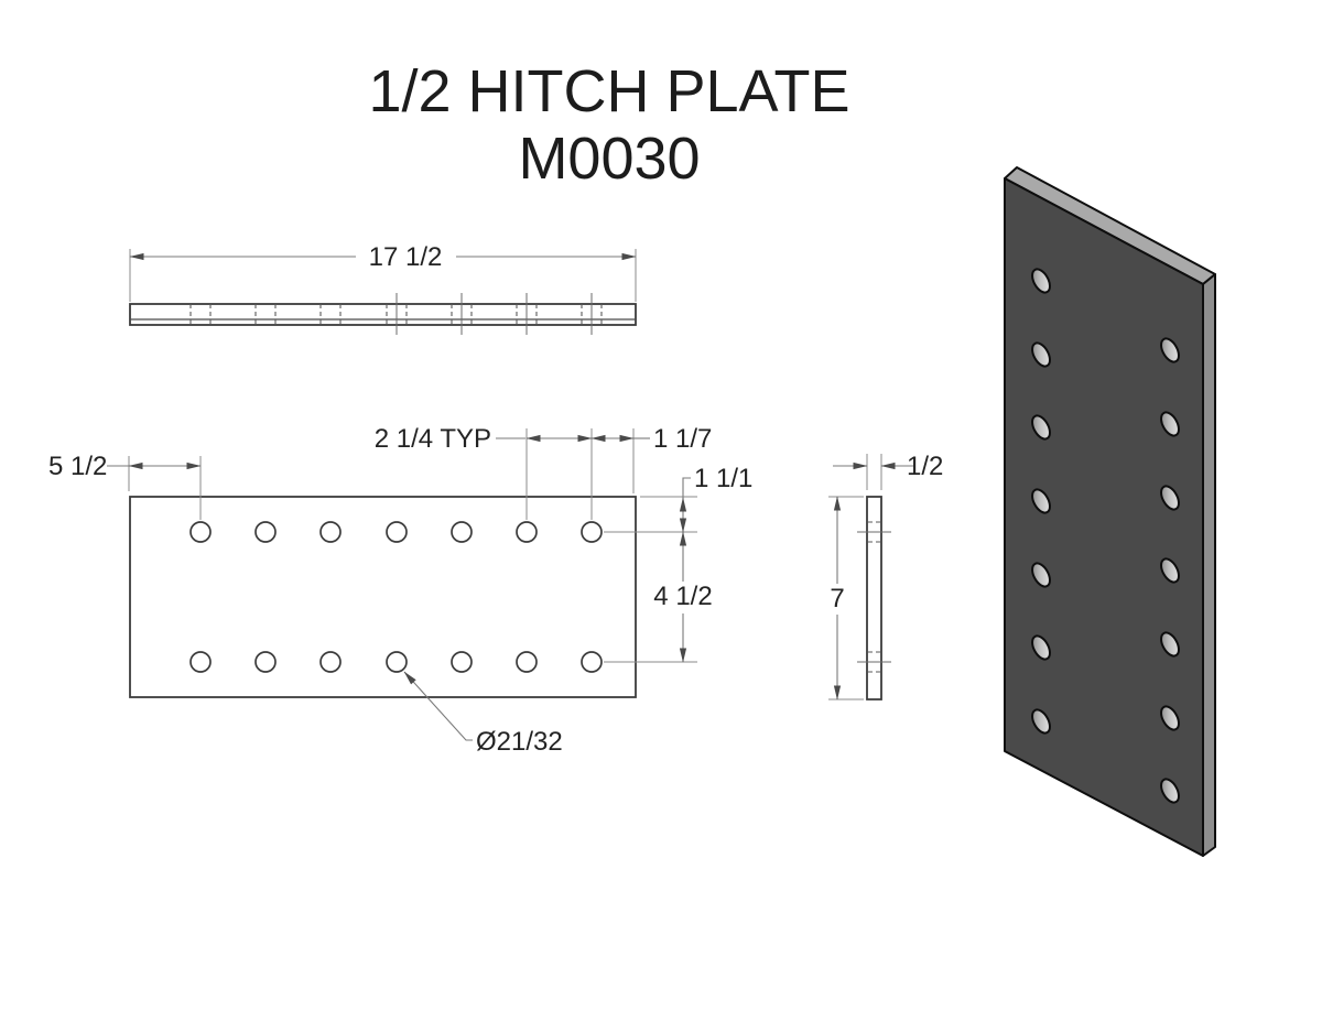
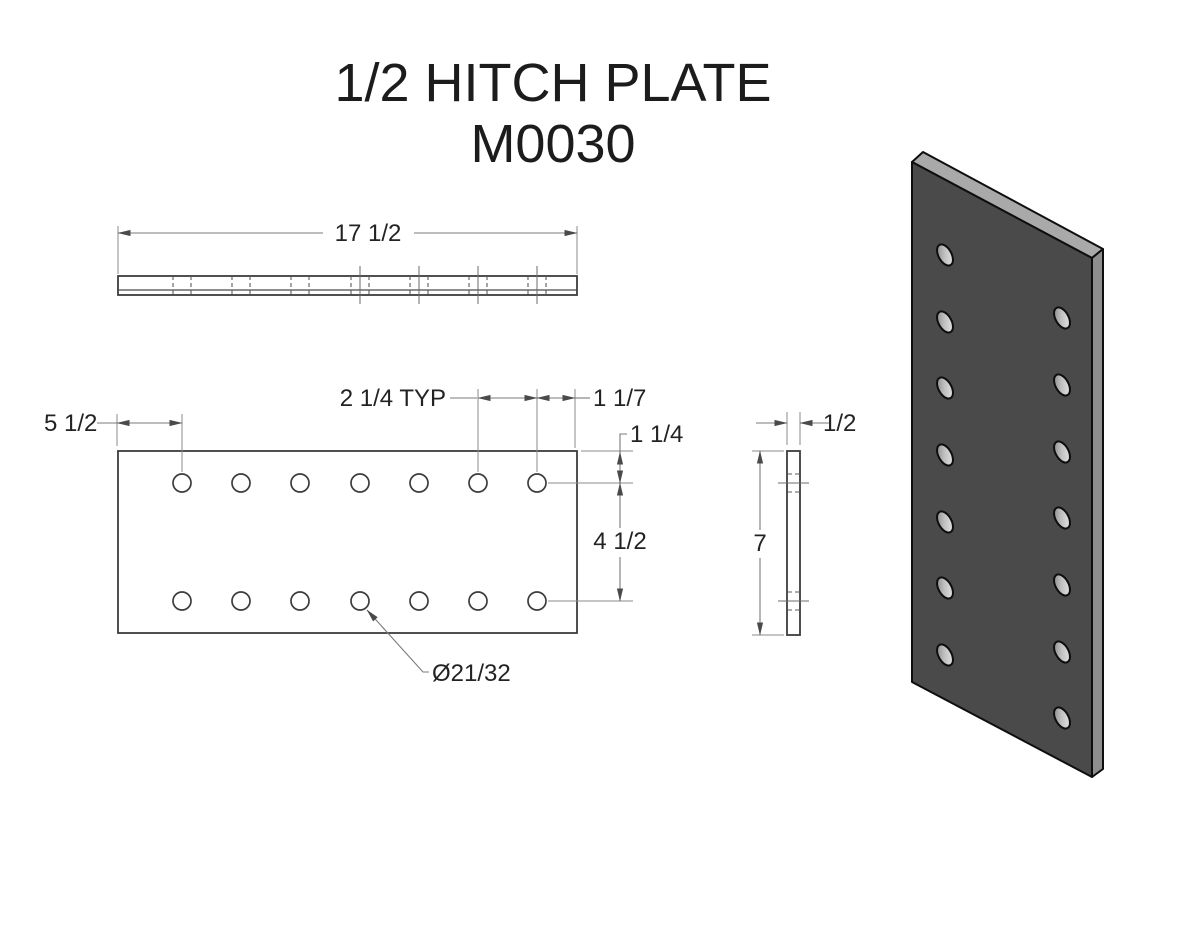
  1/2 HITCH PLATE
  M0030
  17 1/2
  5 1/2
  2 1/4 TYP
  1 1/7
- 1 1/1
+ 1 1/4
  4 1/2
  Ø21/32
  1/2
  7
